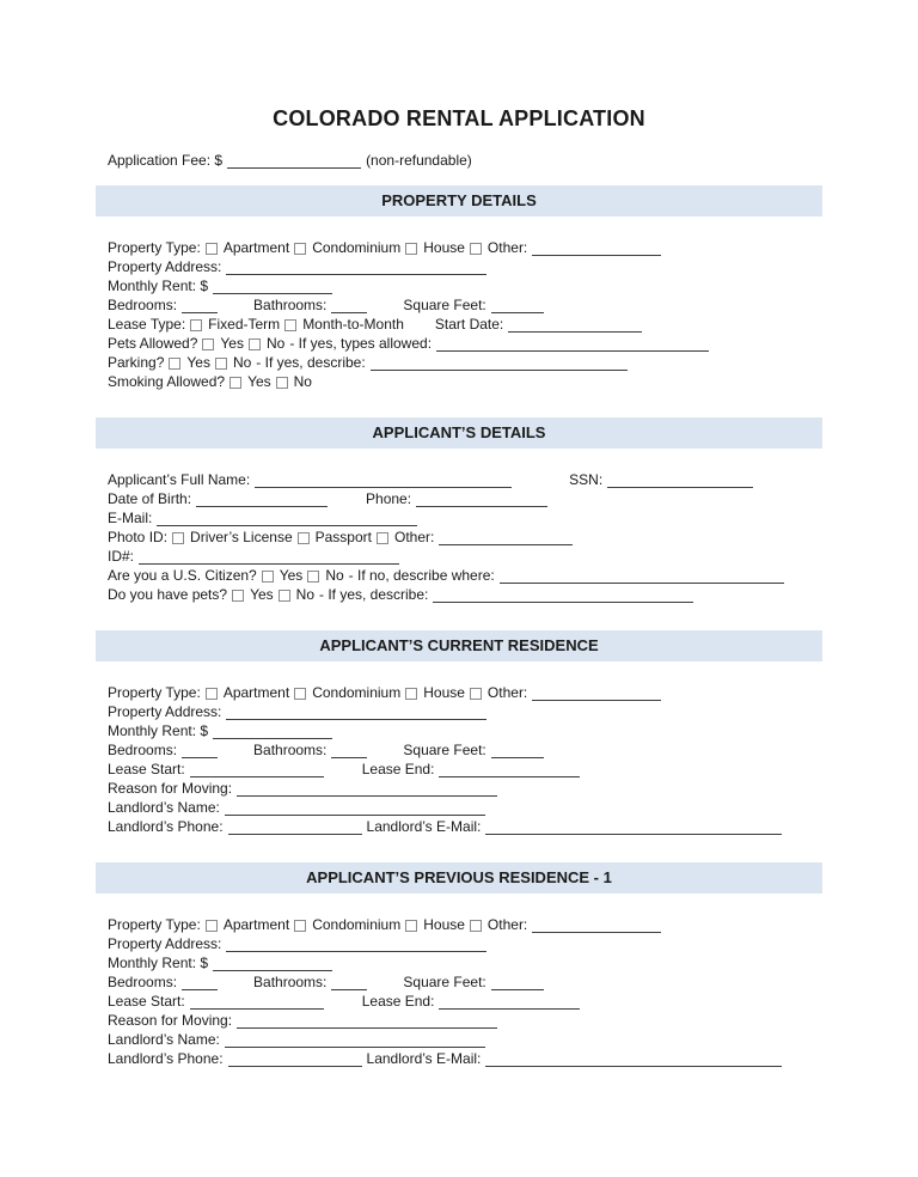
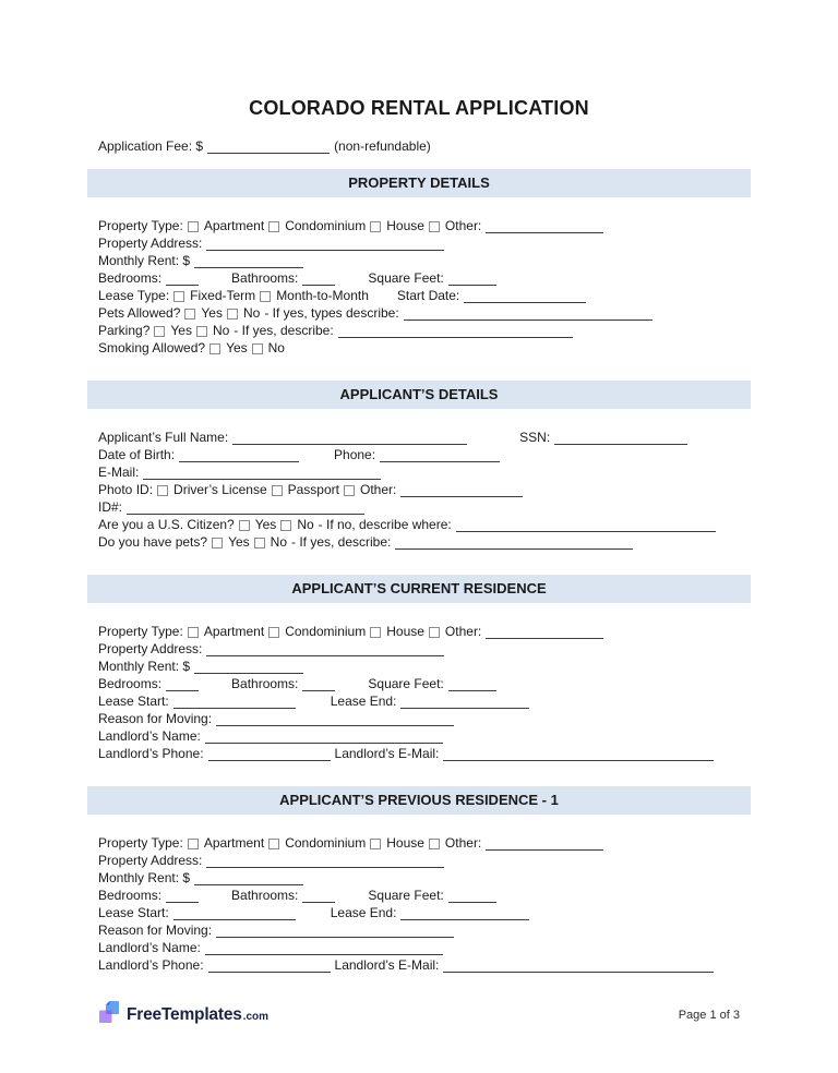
  COLORADO RENTAL APPLICATION
  Application Fee: $
  (non-refundable)
  PROPERTY DETAILS
  Property Type:
  Apartment
  Condominium
  House
  Other:
  Property Address:
  Monthly Rent: $
  Bedrooms:
  Bathrooms:
  Square Feet:
  Lease Type:
  Fixed-Term
  Month-to-Month
  Start Date:
  Pets Allowed?
  Yes
  No
- - If yes, types allowed:
+ - If yes, types describe:
  Parking?
  Yes
  No
  - If yes, describe:
  Smoking Allowed?
  Yes
  No
  APPLICANT’S DETAILS
  Applicant’s Full Name:
  SSN:
  Date of Birth:
  Phone:
  E-Mail:
  Photo ID:
  Driver’s License
  Passport
  Other:
  ID#:
  Are you a U.S. Citizen?
  Yes
  No
  - If no, describe where:
  Do you have pets?
  Yes
  No
  - If yes, describe:
  APPLICANT’S CURRENT RESIDENCE
  Property Type:
  Apartment
  Condominium
  House
  Other:
  Property Address:
  Monthly Rent: $
  Bedrooms:
  Bathrooms:
  Square Feet:
  Lease Start:
  Lease End:
  Reason for Moving:
  Landlord’s Name:
  Landlord’s Phone:
  Landlord’s E-Mail:
  APPLICANT’S PREVIOUS RESIDENCE - 1
  Property Type:
  Apartment
  Condominium
  House
  Other:
  Property Address:
  Monthly Rent: $
  Bedrooms:
  Bathrooms:
  Square Feet:
  Lease Start:
  Lease End:
  Reason for Moving:
  Landlord’s Name:
  Landlord’s Phone:
  Landlord’s E-Mail:
+ FreeTemplates
+ .com
+ Page 1 of 3
